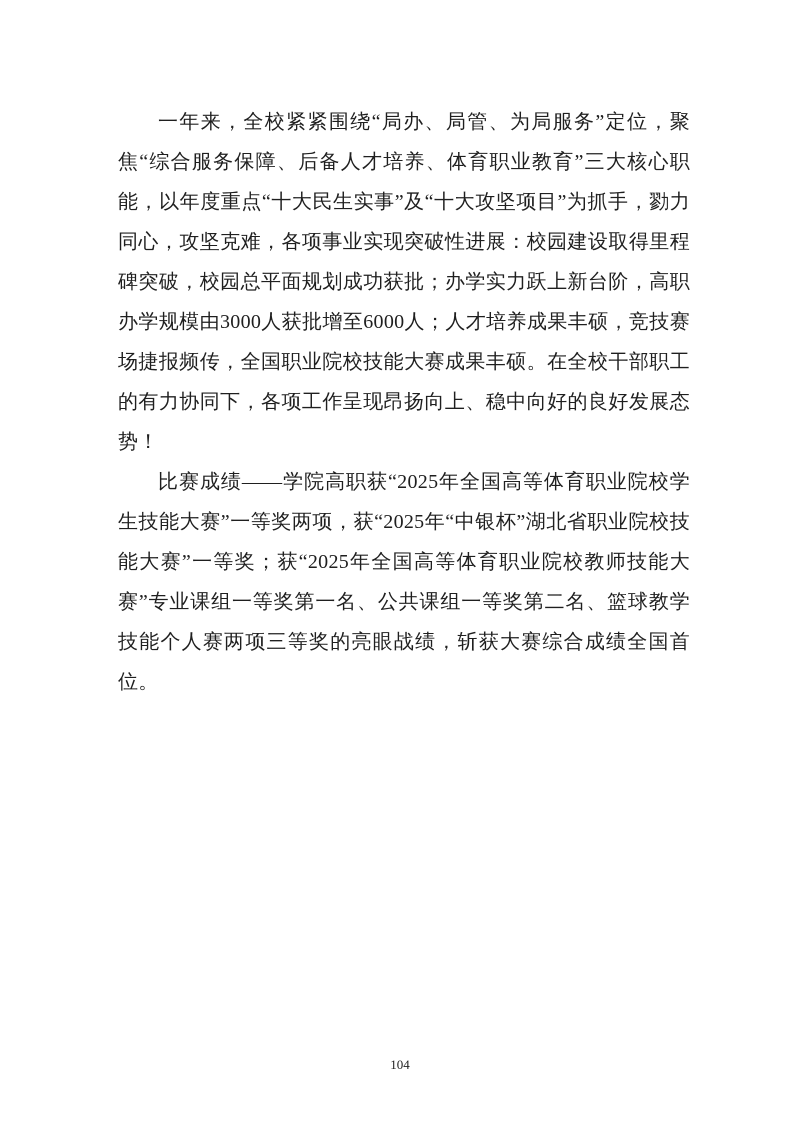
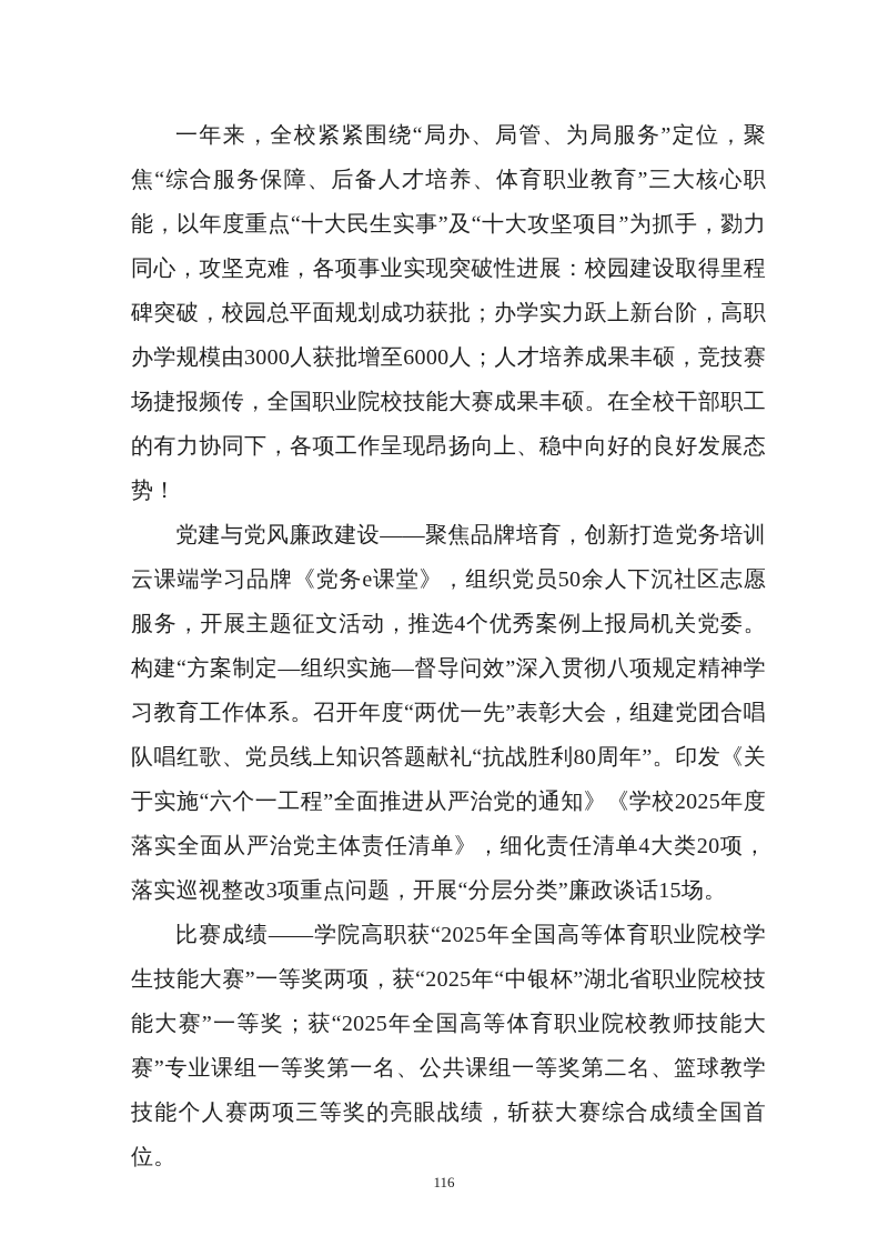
  一年来，全校紧紧围绕“局办、局管、为局服务”定位，聚焦“综合服务保障、后备人才培养、体育职业教育”三大核心职能，以年度重点“十大民生实事”及“十大攻坚项目”为抓手，勠力同心，攻坚克难，各项事业实现突破性进展：校园建设取得里程碑突破，校园总平面规划成功获批；办学实力跃上新台阶，高职办学规模由3000人获批增至6000人；人才培养成果丰硕，竞技赛场捷报频传，全国职业院校技能大赛成果丰硕。在全校干部职工的有力协同下，各项工作呈现昂扬向上、稳中向好的良好发展态势！
+ 党建与党风廉政建设——聚焦品牌培育，创新打造党务培训云课端学习品牌《党务e课堂》，组织党员50余人下沉社区志愿服务，开展主题征文活动，推选4个优秀案例上报局机关党委。构建“方案制定—组织实施—督导问效”深入贯彻八项规定精神学习教育工作体系。召开年度“两优一先”表彰大会，组建党团合唱队唱红歌、党员线上知识答题献礼“抗战胜利80周年”。印发《关于实施“六个一工程”全面推进从严治党的通知》《学校2025年度落实全面从严治党主体责任清单》，细化责任清单4大类20项，落实巡视整改3项重点问题，开展“分层分类”廉政谈话15场。
  比赛成绩——学院高职获“2025年全国高等体育职业院校学生技能大赛”一等奖两项，获“2025年“中银杯”湖北省职业院校技能大赛”一等奖；获“2025年全国高等体育职业院校教师技能大赛”专业课组一等奖第一名、公共课组一等奖第二名、篮球教学技能个人赛两项三等奖的亮眼战绩，斩获大赛综合成绩全国首位。
- 104
+ 116
